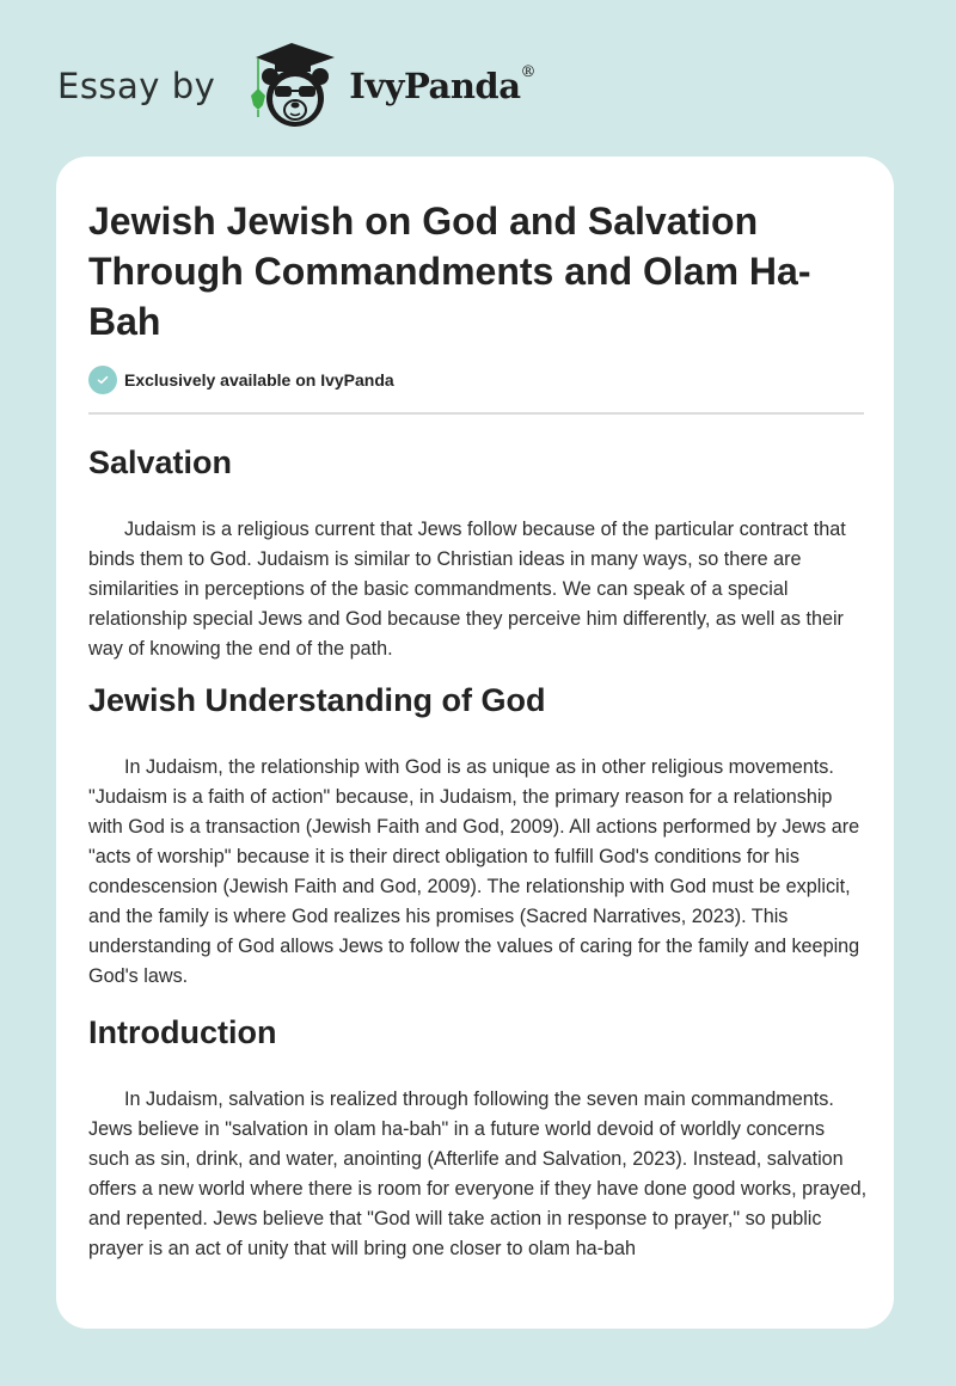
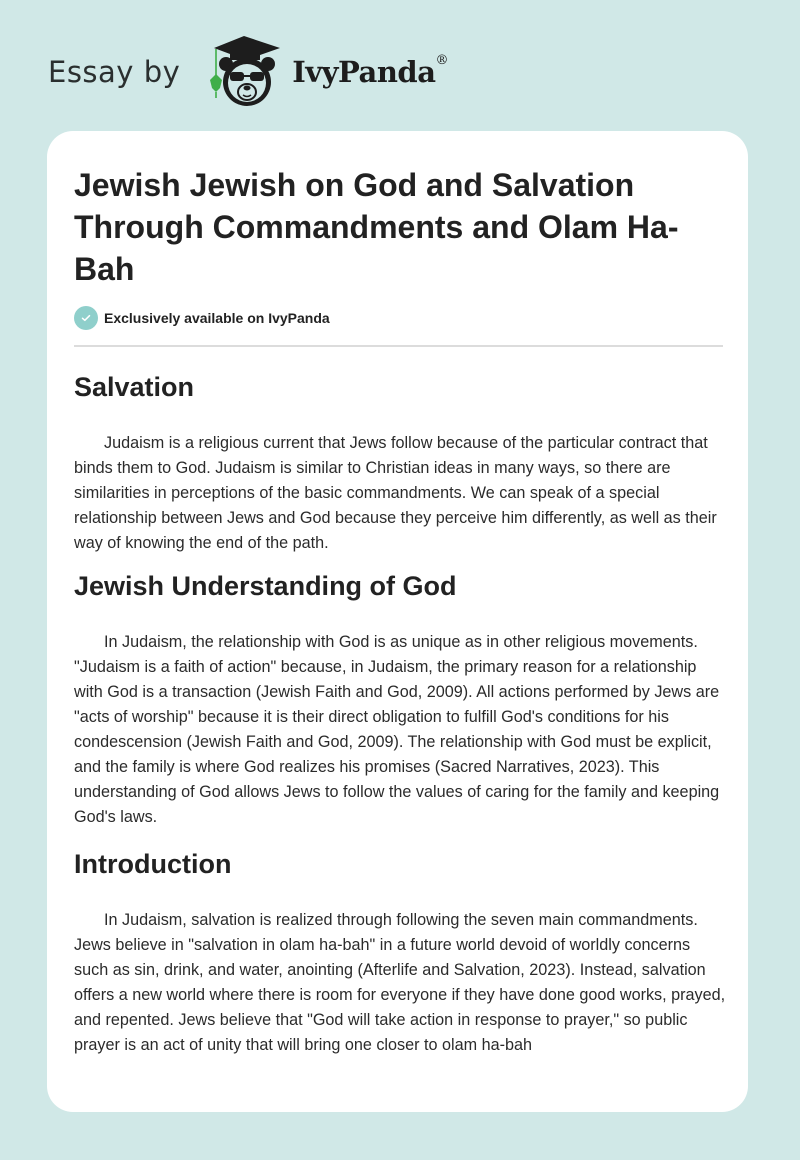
  Essay by
  IvyPanda®
  Jewish Jewish on God and Salvation Through Commandments and Olam Ha-Bah
  Exclusively available on IvyPanda
  Salvation
- Judaism is a religious current that Jews follow because of the particular contract that binds them to God. Judaism is similar to Christian ideas in many ways, so there are similarities in perceptions of the basic commandments. We can speak of a special relationship special Jews and God because they perceive him differently, as well as their way of knowing the end of the path.
+ Judaism is a religious current that Jews follow because of the particular contract that binds them to God. Judaism is similar to Christian ideas in many ways, so there are similarities in perceptions of the basic commandments. We can speak of a special relationship between Jews and God because they perceive him differently, as well as their way of knowing the end of the path.
  Jewish Understanding of God
  In Judaism, the relationship with God is as unique as in other religious movements. "Judaism is a faith of action" because, in Judaism, the primary reason for a relationship with God is a transaction (Jewish Faith and God, 2009). All actions performed by Jews are "acts of worship" because it is their direct obligation to fulfill God's conditions for his condescension (Jewish Faith and God, 2009). The relationship with God must be explicit, and the family is where God realizes his promises (Sacred Narratives, 2023). This understanding of God allows Jews to follow the values of caring for the family and keeping God's laws.
  Introduction
  In Judaism, salvation is realized through following the seven main commandments. Jews believe in "salvation in olam ha-bah" in a future world devoid of worldly concerns such as sin, drink, and water, anointing (Afterlife and Salvation, 2023). Instead, salvation offers a new world where there is room for everyone if they have done good works, prayed, and repented. Jews believe that "God will take action in response to prayer," so public prayer is an act of unity that will bring one closer to olam ha-bah
